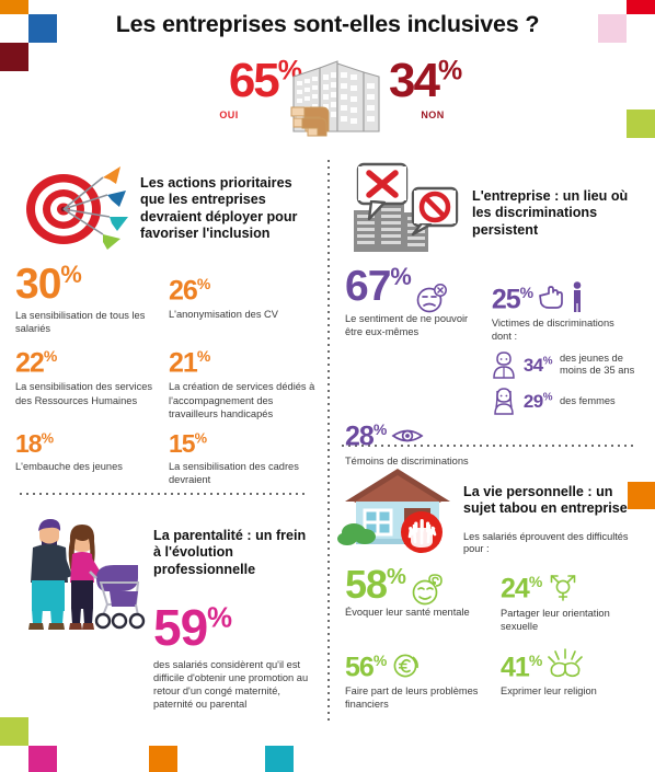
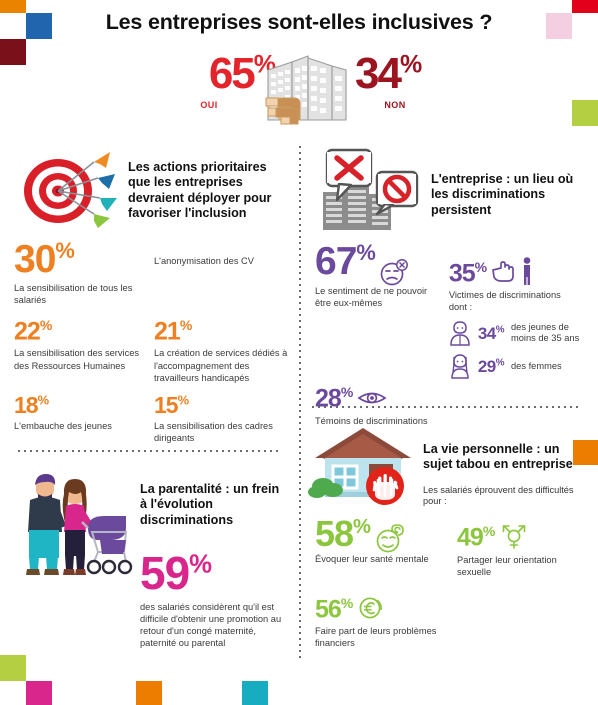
  Les entreprises sont-elles inclusives ?
  65%
  OUI
  34%
  NON
  Les actions prioritaires que les entreprises devraient déployer pour favoriser l'inclusion
  30%
  La sensibilisation de tous les salariés
- 26%
  L'anonymisation des CV
  22%
  La sensibilisation des services des Ressources Humaines
  21%
  La création de services dédiés à l'accompagnement des travailleurs handicapés
  18%
  L'embauche des jeunes
  15%
- La sensibilisation des cadres devraient
+ La sensibilisation des cadres dirigeants
  L'entreprise : un lieu où les discriminations persistent
  67%
  Le sentiment de ne pouvoir être eux-mêmes
- 25%
+ 35%
  Victimes de discriminations dont :
  34%
  des jeunes de moins de 35 ans
  29%
  des femmes
  28%
  Témoins de discriminations
- La parentalité : un frein à l'évolution professionnelle
+ La parentalité : un frein à l'évolution discriminations
  59%
  des salariés considèrent qu'il est difficile d'obtenir une promotion au retour d'un congé maternité, paternité ou parental
  La vie personnelle : un sujet tabou en entreprise
  Les salariés éprouvent des difficultés pour :
  58%
  Évoquer leur santé mentale
- 24%
+ 49%
  Partager leur orientation sexuelle
  56%
  Faire part de leurs problèmes financiers
- 41%
- Exprimer leur religion
